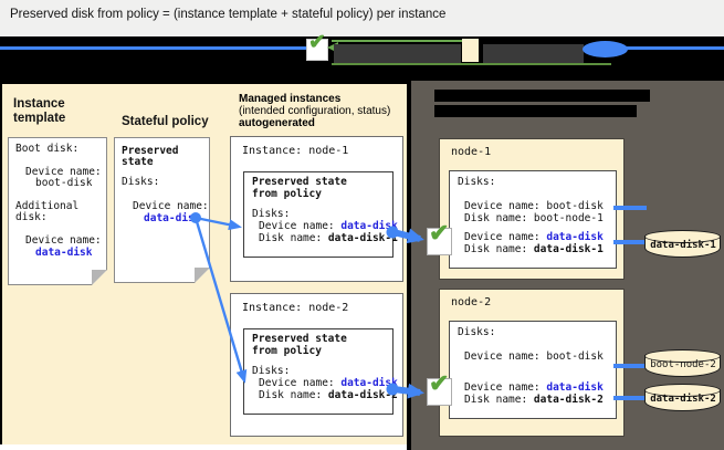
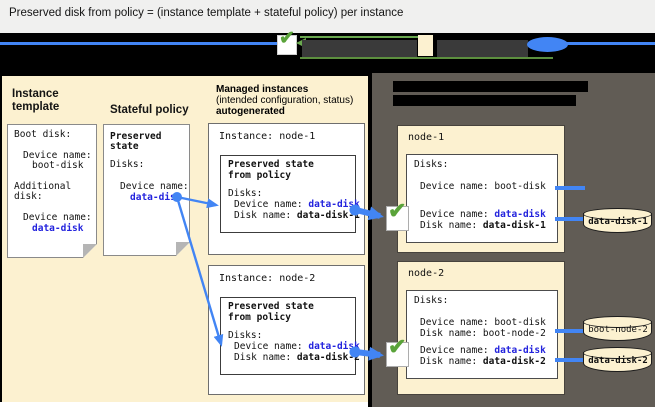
  Preserved disk from policy = (instance template + stateful policy) per instance
  ✔
  Instance
  template
  Boot disk:
  Device name:
  boot-disk
  Additional
  disk:
  Device name:
  data-disk
  Stateful policy
  Preserved
  state
  Disks:
  Device name:
  data-di
  Managed instances
  (intended configuration, status)
  autogenerated
  Instance: node-1
  Preserved state
  from policy
  Disks:
  Device name: data-disk
  Disk name: data-disk-1
  Instance: node-2
  Preserved state
  from policy
  Disks:
  Device name: data-disk
  Disk name: data-disk-2
  node-1
  Disks:
  Device name: boot-disk
- Disk name: boot-node-1
  Device name: data-disk
  Disk name: data-disk-1
  ✔
  node-2
  Disks:
  Device name: boot-disk
+ Disk name: boot-node-2
  Device name: data-disk
  Disk name: data-disk-2
  ✔
  data-disk-1
  boot-node-2
  data-disk-2
